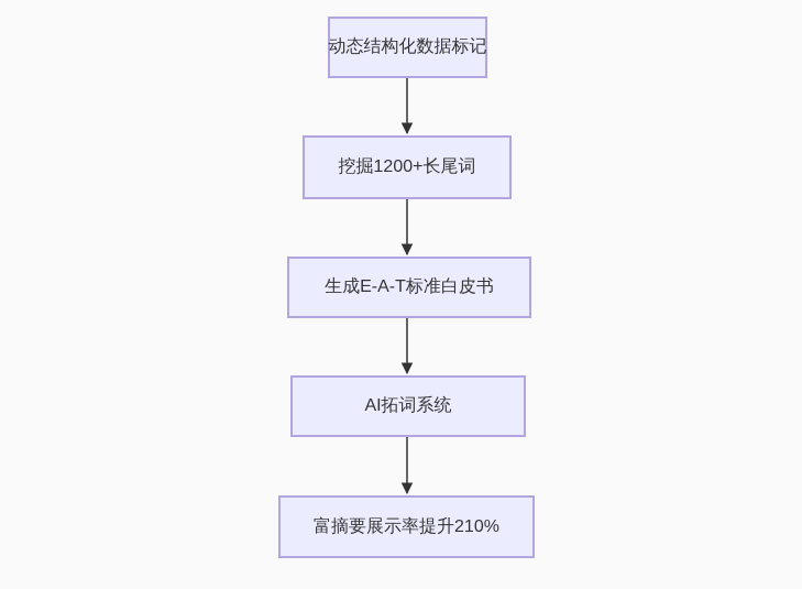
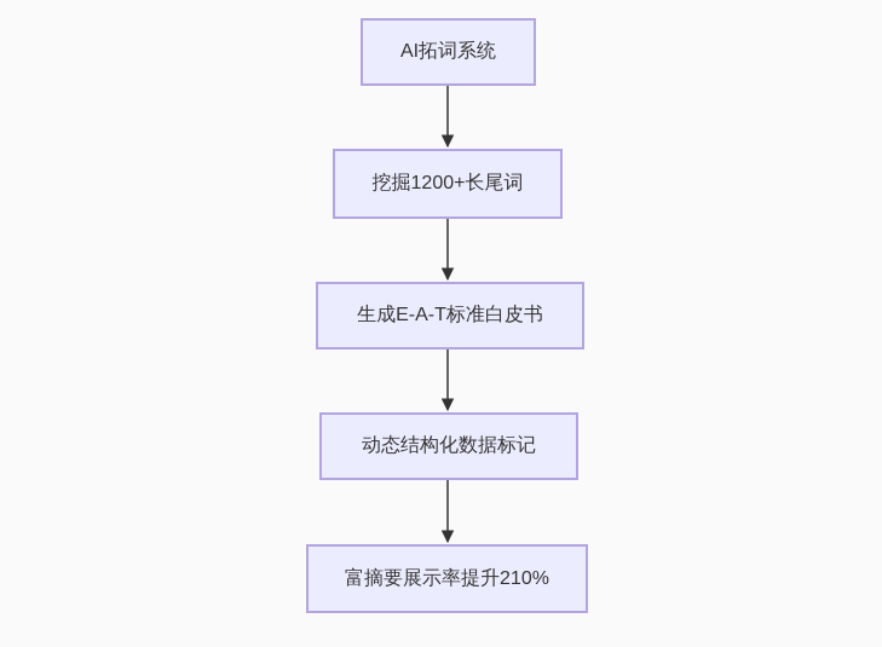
- 动态结构化数据标记
+ AI拓词系统
  挖掘1200+长尾词
  生成E-A-T标准白皮书
- AI拓词系统
+ 动态结构化数据标记
  富摘要展示率提升210%
